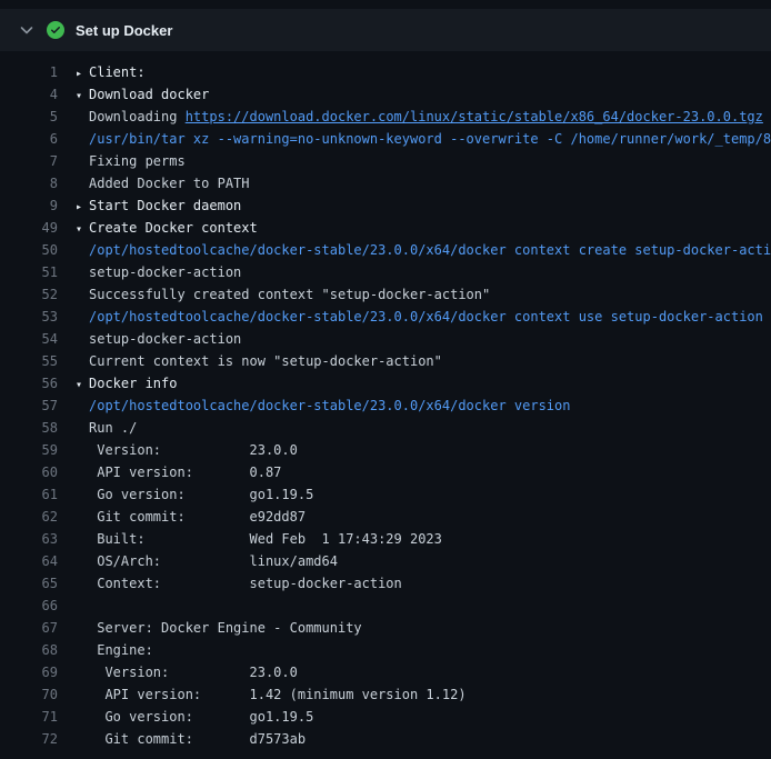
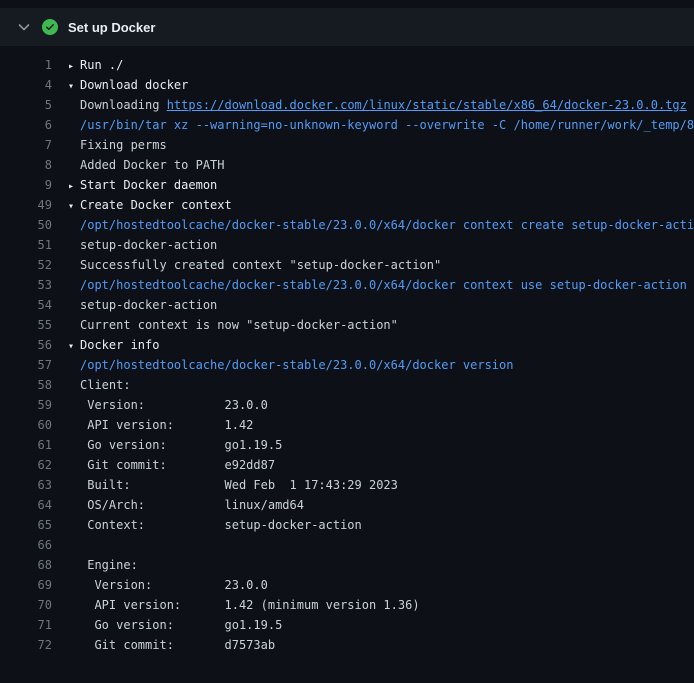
  Set up Docker
  1
- ▸ Client:
+ ▸ Run ./
  4
  ▾ Download docker
  5
  Downloading https://download.docker.com/linux/static/stable/x86_64/docker-23.0.0.tgz
  6
  /usr/bin/tar xz --warning=no-unknown-keyword --overwrite -C /home/runner/work/_temp/8
  7
  Fixing perms
  8
  Added Docker to PATH
  9
  ▸ Start Docker daemon
  49
  ▾ Create Docker context
  50
  /opt/hostedtoolcache/docker-stable/23.0.0/x64/docker context create setup-docker-acti
  51
  setup-docker-action
  52
  Successfully created context "setup-docker-action"
  53
  /opt/hostedtoolcache/docker-stable/23.0.0/x64/docker context use setup-docker-action
  54
  setup-docker-action
  55
  Current context is now "setup-docker-action"
  56
  ▾ Docker info
  57
  /opt/hostedtoolcache/docker-stable/23.0.0/x64/docker version
  58
- Run ./
+ Client:
  59
  Version: 23.0.0
  60
- API version: 0.87
+ API version: 1.42
  61
  Go version: go1.19.5
  62
  Git commit: e92dd87
  63
  Built: Wed Feb 1 17:43:29 2023
  64
  OS/Arch: linux/amd64
  65
  Context: setup-docker-action
  66
- 67
- Server: Docker Engine - Community
  68
  Engine:
  69
  Version: 23.0.0
  70
- API version: 1.42 (minimum version 1.12)
+ API version: 1.42 (minimum version 1.36)
  71
  Go version: go1.19.5
  72
  Git commit: d7573ab
